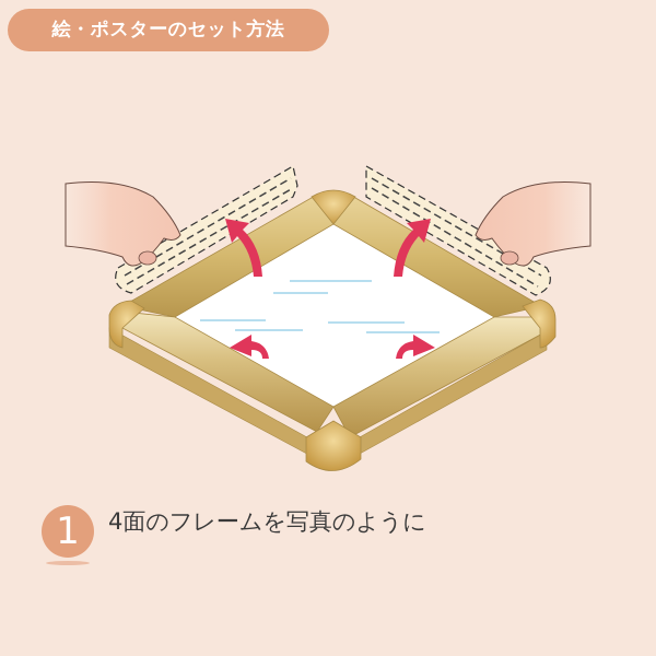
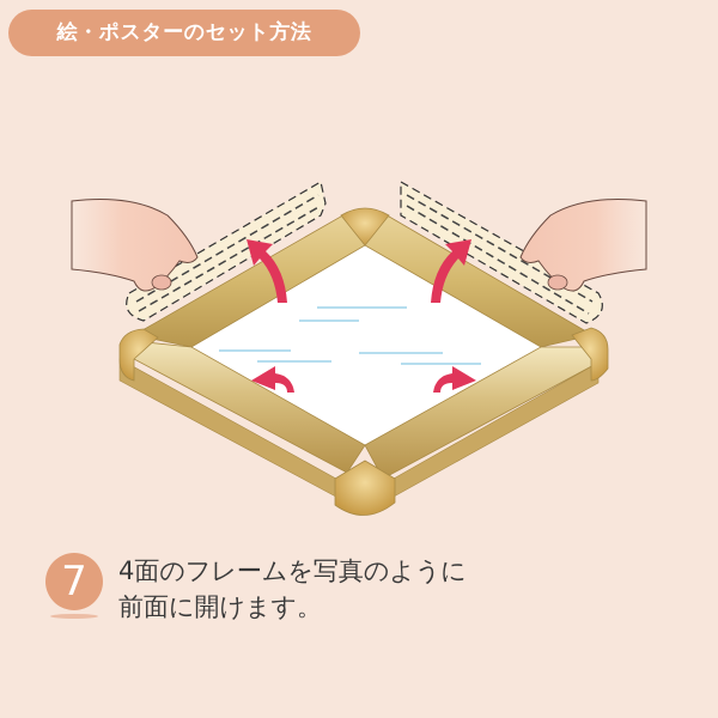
  絵・ポスターのセット方法
- 1
+ 7
  4面のフレームを写真のように
+ 前面に開けます。
